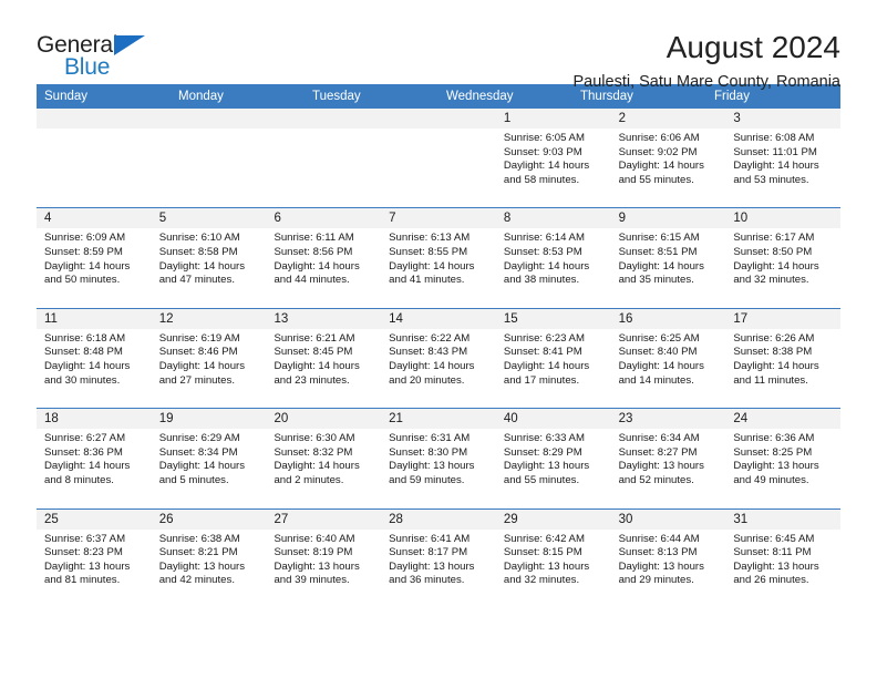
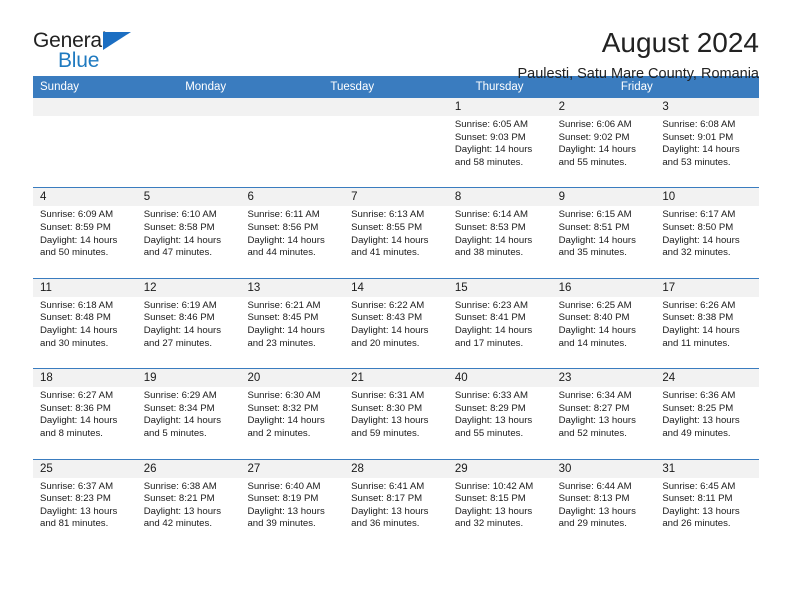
  General
  Blue
  August 2024
  Paulesti, Satu Mare County, Romania
  Sunday
  Monday
  Tuesday
- Wednesday
  Thursday
  Friday
  1
  Sunrise: 6:05 AM
  Sunset: 9:03 PM
  Daylight: 14 hours
  and 58 minutes.
  2
  Sunrise: 6:06 AM
  Sunset: 9:02 PM
  Daylight: 14 hours
  and 55 minutes.
  3
  Sunrise: 6:08 AM
- Sunset: 11:01 PM
+ Sunset: 9:01 PM
  Daylight: 14 hours
  and 53 minutes.
  4
  Sunrise: 6:09 AM
  Sunset: 8:59 PM
  Daylight: 14 hours
  and 50 minutes.
  5
  Sunrise: 6:10 AM
  Sunset: 8:58 PM
  Daylight: 14 hours
  and 47 minutes.
  6
  Sunrise: 6:11 AM
  Sunset: 8:56 PM
  Daylight: 14 hours
  and 44 minutes.
  7
  Sunrise: 6:13 AM
  Sunset: 8:55 PM
  Daylight: 14 hours
  and 41 minutes.
  8
  Sunrise: 6:14 AM
  Sunset: 8:53 PM
  Daylight: 14 hours
  and 38 minutes.
  9
  Sunrise: 6:15 AM
  Sunset: 8:51 PM
  Daylight: 14 hours
  and 35 minutes.
  10
  Sunrise: 6:17 AM
  Sunset: 8:50 PM
  Daylight: 14 hours
  and 32 minutes.
  11
  Sunrise: 6:18 AM
  Sunset: 8:48 PM
  Daylight: 14 hours
  and 30 minutes.
  12
  Sunrise: 6:19 AM
  Sunset: 8:46 PM
  Daylight: 14 hours
  and 27 minutes.
  13
  Sunrise: 6:21 AM
  Sunset: 8:45 PM
  Daylight: 14 hours
  and 23 minutes.
  14
  Sunrise: 6:22 AM
  Sunset: 8:43 PM
  Daylight: 14 hours
  and 20 minutes.
  15
  Sunrise: 6:23 AM
  Sunset: 8:41 PM
  Daylight: 14 hours
  and 17 minutes.
  16
  Sunrise: 6:25 AM
  Sunset: 8:40 PM
  Daylight: 14 hours
  and 14 minutes.
  17
  Sunrise: 6:26 AM
  Sunset: 8:38 PM
  Daylight: 14 hours
  and 11 minutes.
  18
  Sunrise: 6:27 AM
  Sunset: 8:36 PM
  Daylight: 14 hours
  and 8 minutes.
  19
  Sunrise: 6:29 AM
  Sunset: 8:34 PM
  Daylight: 14 hours
  and 5 minutes.
  20
  Sunrise: 6:30 AM
  Sunset: 8:32 PM
  Daylight: 14 hours
  and 2 minutes.
  21
  Sunrise: 6:31 AM
  Sunset: 8:30 PM
  Daylight: 13 hours
  and 59 minutes.
  40
  Sunrise: 6:33 AM
  Sunset: 8:29 PM
  Daylight: 13 hours
  and 55 minutes.
  23
  Sunrise: 6:34 AM
  Sunset: 8:27 PM
  Daylight: 13 hours
  and 52 minutes.
  24
  Sunrise: 6:36 AM
  Sunset: 8:25 PM
  Daylight: 13 hours
  and 49 minutes.
  25
  Sunrise: 6:37 AM
  Sunset: 8:23 PM
  Daylight: 13 hours
  and 81 minutes.
  26
  Sunrise: 6:38 AM
  Sunset: 8:21 PM
  Daylight: 13 hours
  and 42 minutes.
  27
  Sunrise: 6:40 AM
  Sunset: 8:19 PM
  Daylight: 13 hours
  and 39 minutes.
  28
  Sunrise: 6:41 AM
  Sunset: 8:17 PM
  Daylight: 13 hours
  and 36 minutes.
  29
- Sunrise: 6:42 AM
+ Sunrise: 10:42 AM
  Sunset: 8:15 PM
  Daylight: 13 hours
  and 32 minutes.
  30
  Sunrise: 6:44 AM
  Sunset: 8:13 PM
  Daylight: 13 hours
  and 29 minutes.
  31
  Sunrise: 6:45 AM
  Sunset: 8:11 PM
  Daylight: 13 hours
  and 26 minutes.
